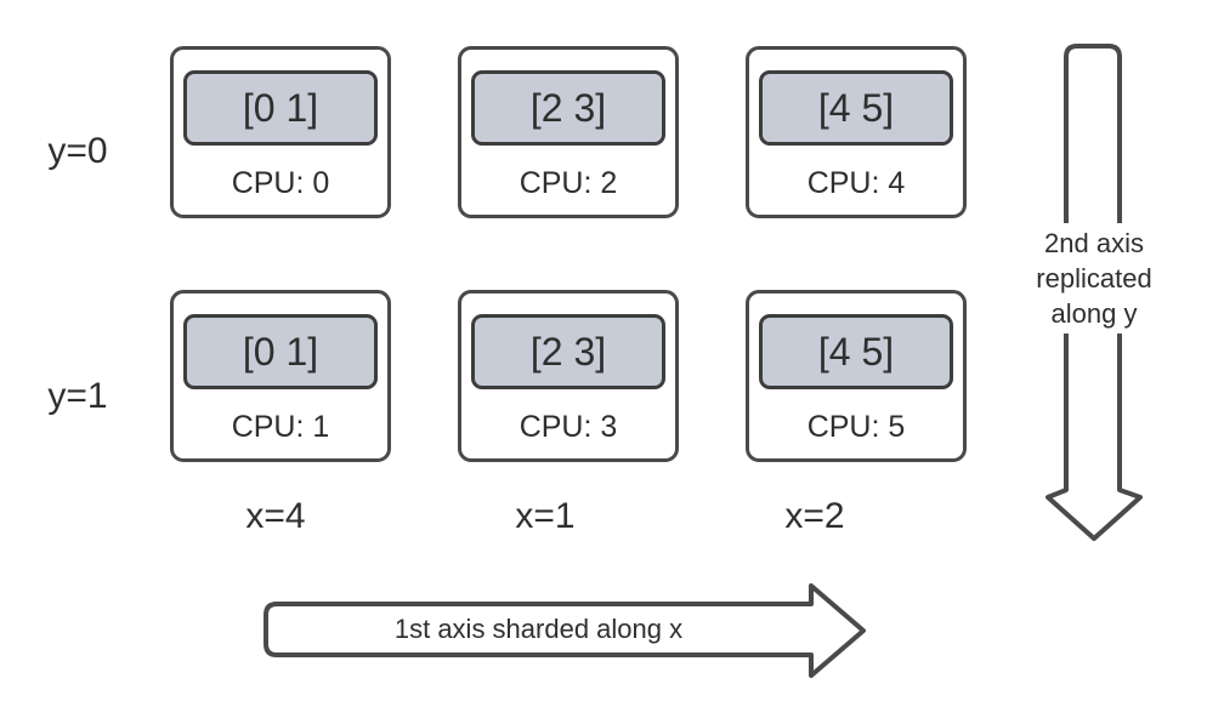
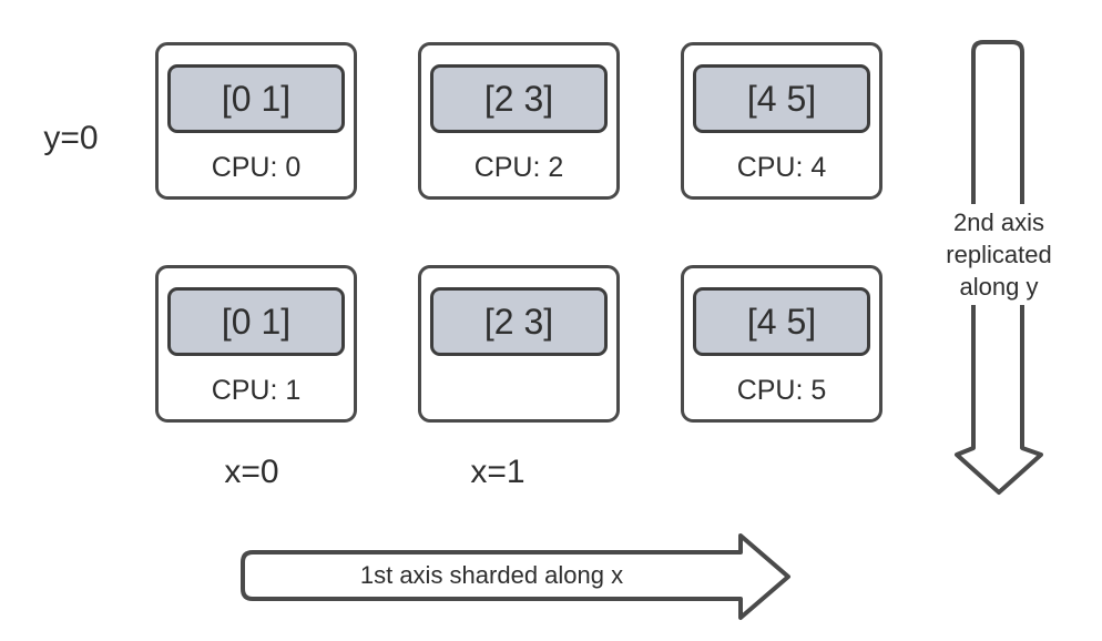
  y=0
- y=1
  [0 1]
  CPU: 0
  [2 3]
  CPU: 2
  [4 5]
  CPU: 4
  [0 1]
  CPU: 1
  [2 3]
- CPU: 3
  [4 5]
  CPU: 5
- x=4
+ x=0
  x=1
- x=2
  1st axis sharded along x
  2nd axis
  replicated
  along y
